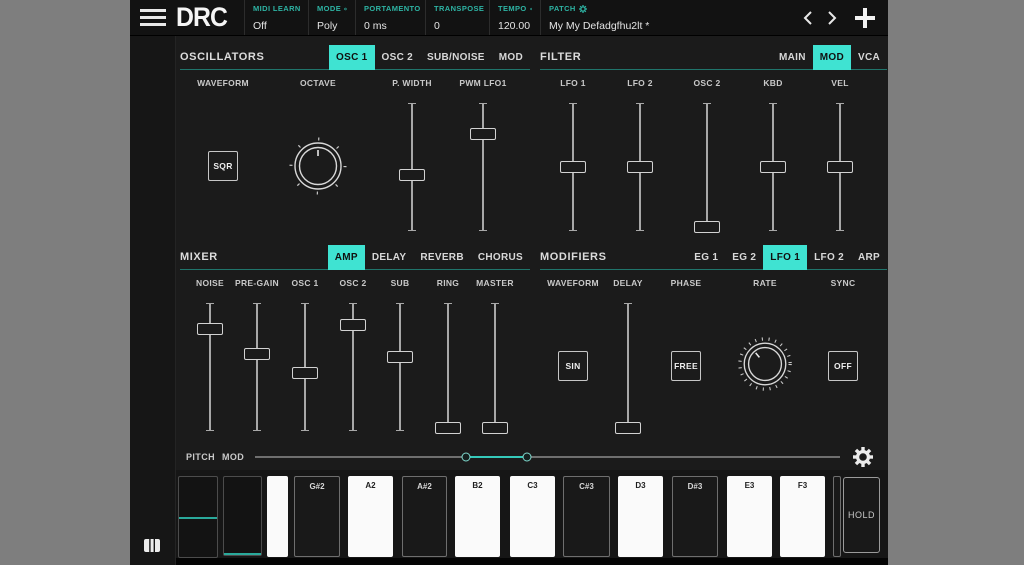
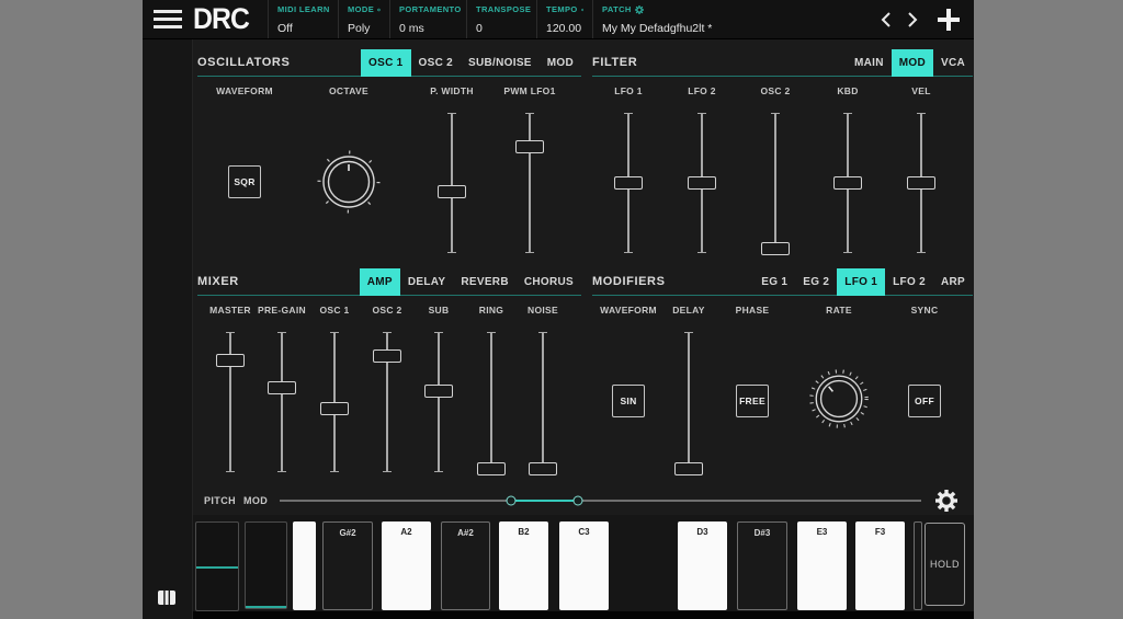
  DRC
  MIDI LEARN
  Off
  MODE
  Poly
  PORTAMENTO
  0 ms
  TRANSPOSE
  0
  TEMPO
  120.00
  PATCH
  My My Defadgfhu2lt *
  OSCILLATORS
  OSC 1
  OSC 2
  SUB/NOISE
  MOD
  WAVEFORM
  OCTAVE
  P. WIDTH
  PWM LFO1
  SQR
  FILTER
  MAIN
  MOD
  VCA
  LFO 1
  LFO 2
  OSC 2
  KBD
  VEL
  MIXER
  AMP
  DELAY
  REVERB
  CHORUS
- NOISE
+ MASTER
  PRE-GAIN
  OSC 1
  OSC 2
  SUB
  RING
- MASTER
+ NOISE
  MODIFIERS
  EG 1
  EG 2
  LFO 1
  LFO 2
  ARP
  WAVEFORM
  DELAY
  PHASE
  RATE
  SYNC
  SIN
  FREE
  OFF
  PITCH
  MOD
  G#2
  A2
  A#2
  B2
  C3
- C#3
  D3
  D#3
  E3
  F3
  HOLD
